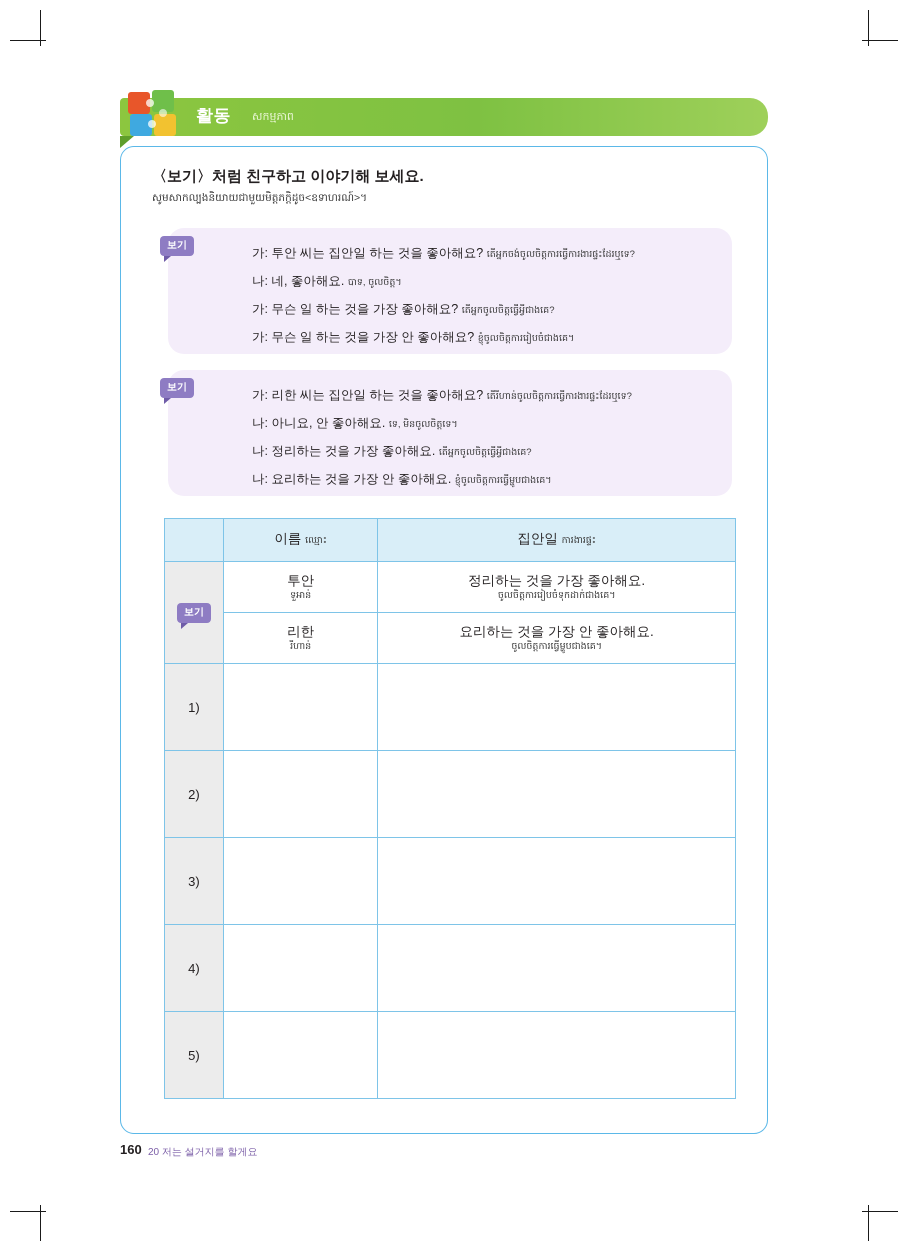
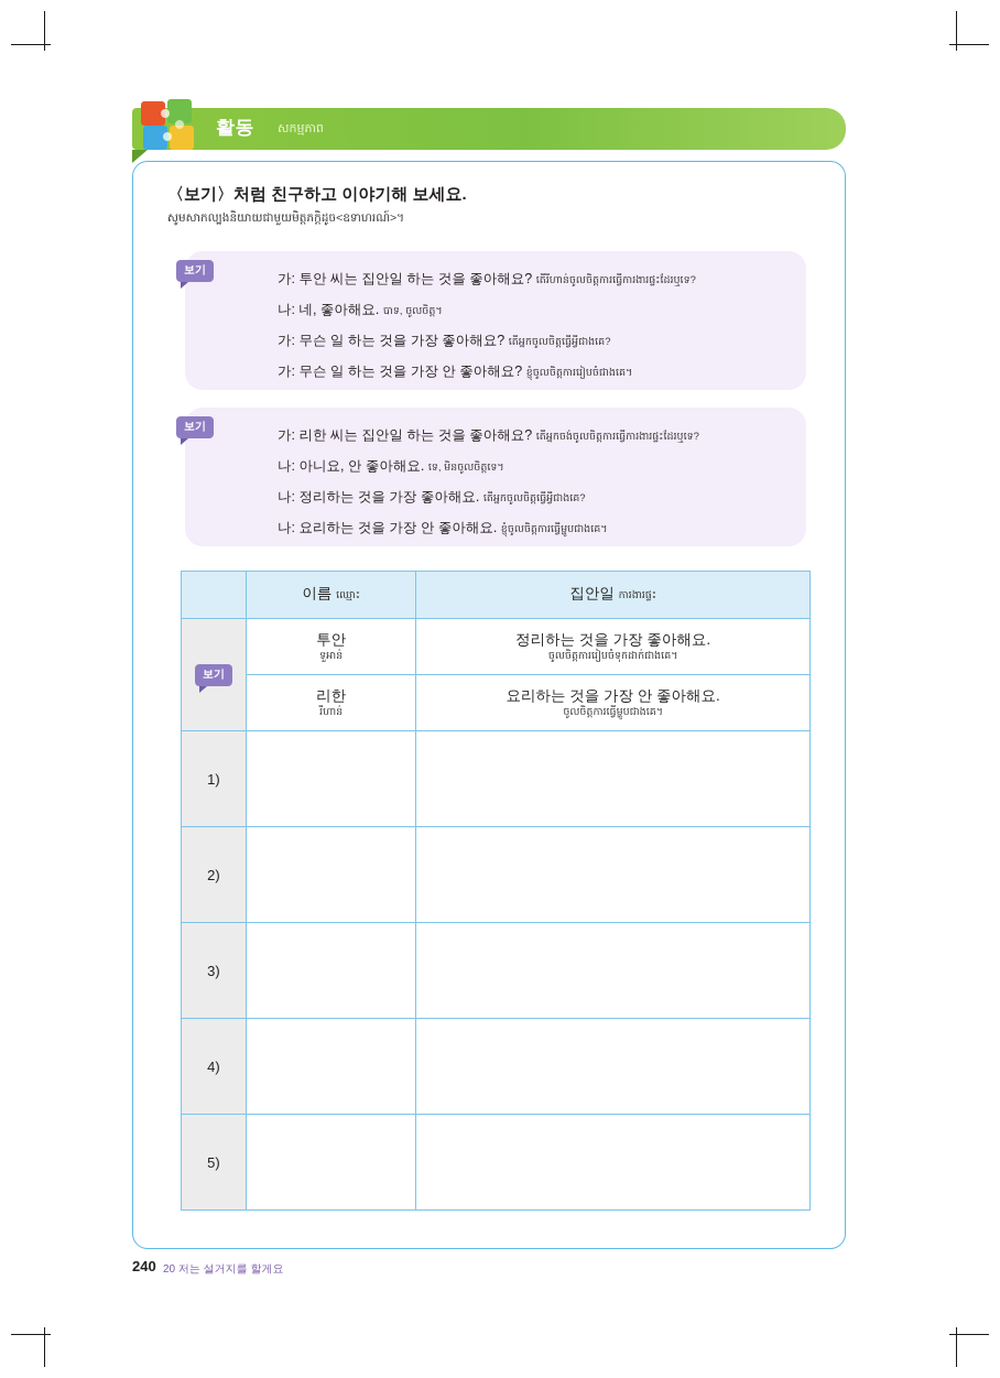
  활동
  សកម្មភាព
  〈보기〉처럼 친구하고 이야기해 보세요.
  សូមសាកល្បងនិយាយជាមួយមិត្តភក្តិដូច<ឧទាហរណ៍>។
  보기
- 가: 투안 씨는 집안일 하는 것을 좋아해요? តើអ្នកចង់ចូលចិត្តការធ្វើការងារផ្ទះដែរឬទេ?
+ 가: 투안 씨는 집안일 하는 것을 좋아해요? តើរីហាន់ចូលចិត្តការធ្វើការងារផ្ទះដែរឬទេ?
  나: 네, 좋아해요. បាទ, ចូលចិត្ត។
  가: 무슨 일 하는 것을 가장 좋아해요? តើអ្នកចូលចិត្តធ្វើអ្វីជាងគេ?
  가: 무슨 일 하는 것을 가장 안 좋아해요? ខ្ញុំចូលចិត្តការរៀបចំជាងគេ។
  보기
- 가: 리한 씨는 집안일 하는 것을 좋아해요? តើរីហាន់ចូលចិត្តការធ្វើការងារផ្ទះដែរឬទេ?
+ 가: 리한 씨는 집안일 하는 것을 좋아해요? តើអ្នកចង់ចូលចិត្តការធ្វើការងារផ្ទះដែរឬទេ?
  나: 아니요, 안 좋아해요. ទេ, មិនចូលចិត្តទេ។
  나: 정리하는 것을 가장 좋아해요. តើអ្នកចូលចិត្តធ្វើអ្វីជាងគេ?
  나: 요리하는 것을 가장 안 좋아해요. ខ្ញុំចូលចិត្តការធ្វើម្ហូបជាងគេ។
  	이름 ឈ្មោះ	집안일 ការងារផ្ទះ
  보기	투안 ទួអាន់	정리하는 것을 가장 좋아해요. ចូលចិត្តការរៀបចំទុកដាក់ជាងគេ។
  리한 រីហាន់	요리하는 것을 가장 안 좋아해요. ចូលចិត្តការធ្វើម្ហូបជាងគេ។
  1)
  2)
  3)
  4)
  5)
- 160
+ 240
  20 저는 설거지를 할게요
